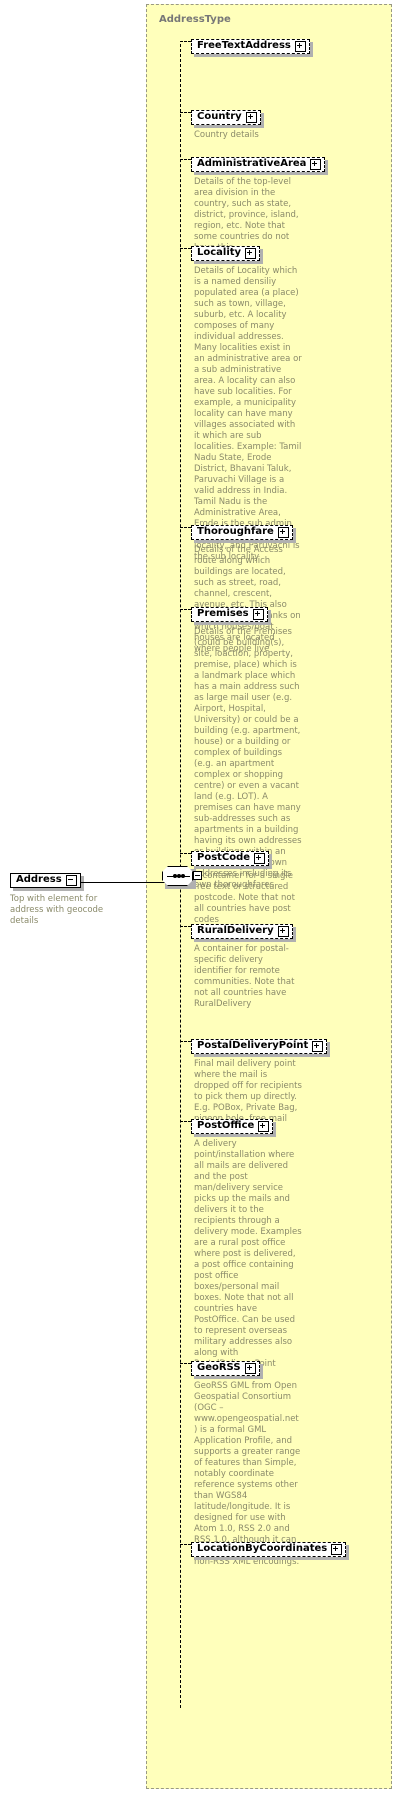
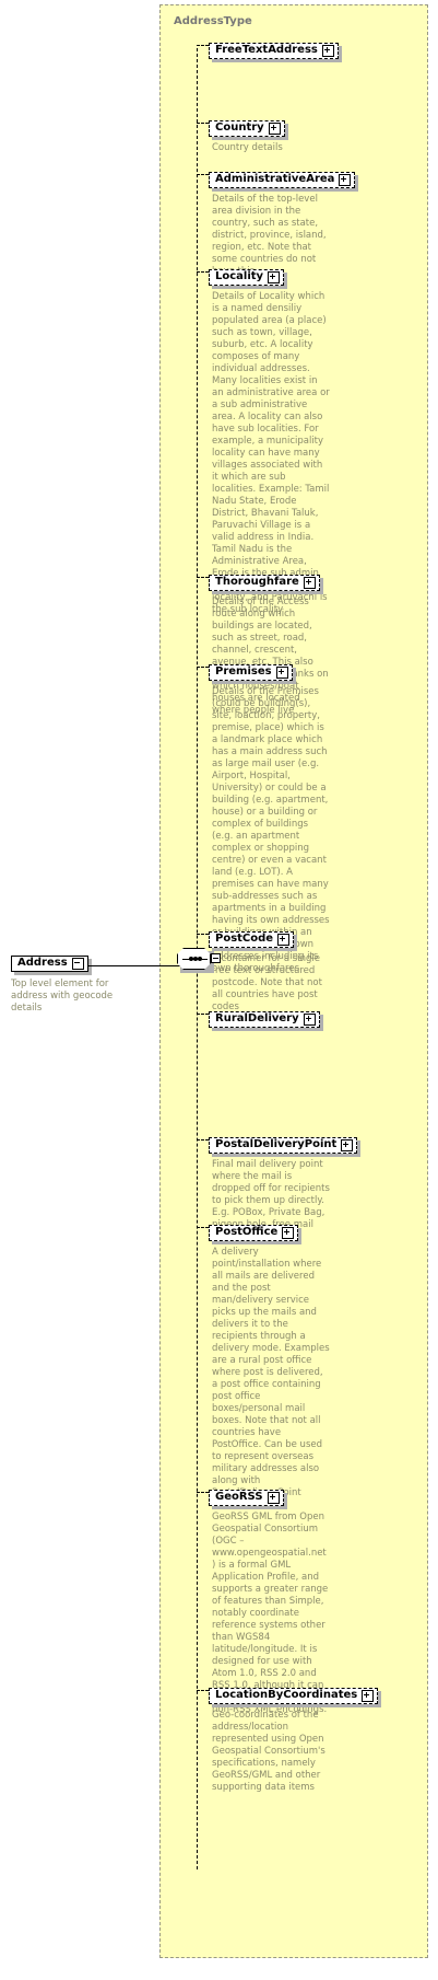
  AddressType
  Address
- Top with element for address with geocode details
+ Top level element for address with geocode details
  FreeTextAddress
  Country
  Country details
  AdministrativeArea
  Details of the top-level area division in the country, such as state, district, province, island, region, etc. Note that some countries do not
  Locality
  Details of Locality which is a named densiliy populated area (a place) such as town, village, suburb, etc. A locality composes of many individual addresses. Many localities exist in an administrative area or a sub administrative area. A locality can also have sub localities. For example, a municipality locality can have many villages associated with it which are sub localities. Example: Tamil Nadu State, Erode District, Bhavani Taluk, Paruvachi Village is a valid address in India. Tamil Nadu is the Administrative Area, Erode is the sub admin locality, and Paruvachi is the sub locality
  Thoroughfare
  Details of the Access route along which buildings are located, such as street, road, channel, crescent, avenue, etc. This also nks on which houses/boat houses are located where people live
  Premises
  Details of the Premises (could be building(s), site, loaction, property, premise, place) which is a landmark place which has a main address such as large mail user (e.g. Airport, Hospital, University) or could be a building (e.g. apartment, house) or a building or complex of buildings (e.g. an apartment complex or shopping centre) or even a vacant land (e.g. LOT). A premises can have many sub-addresses such as apartments in a building having its own addresses n an own dresses including its own thoroughfares
  PostCode
  container for a single ree text or structured postcode. Note that not all countries have post codes
  RuralDelivery
- A container for postal-specific delivery identifier for remote communities. Note that not all countries have RuralDelivery
  PostalDeliveryPoint
  Final mail delivery point where the mail is dropped off for recipients to pick them up directly. E.g. POBox, Private Bag, ail
  PostOffice
  A delivery point/installation where all mails are delivered and the post man/delivery service picks up the mails and delivers it to the recipients through a delivery mode. Examples are a rural post office where post is delivered, a post office containing post office boxes/personal mail boxes. Note that not all countries have PostOffice. Can be used to represent overseas military addresses also along with int
  GeoRSS
  GeoRSS GML from Open Geospatial Consortium (OGC – www.opengeospatial.net) is a formal GML Application Profile, and supports a greater range of features than Simple, notably coordinate reference systems other than WGS84 latitude/longitude. It is designed for use with Atom 1.0, RSS 2.0 and RSS 1.0, although it can non-RSS XML encodings.
  LocationByCoordinates
+ Geo-coordinates of the address/location represented using Open Geospatial Consortium's specifications, namely GeoRSS/GML and other supporting data items
